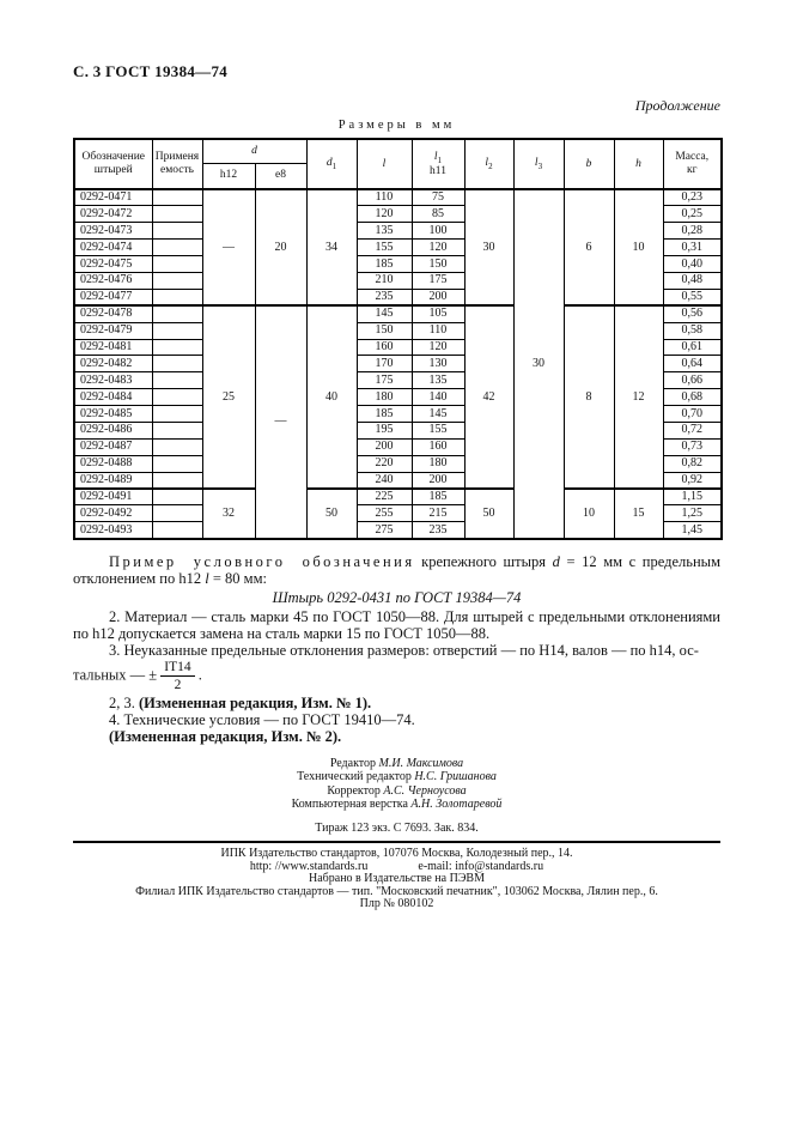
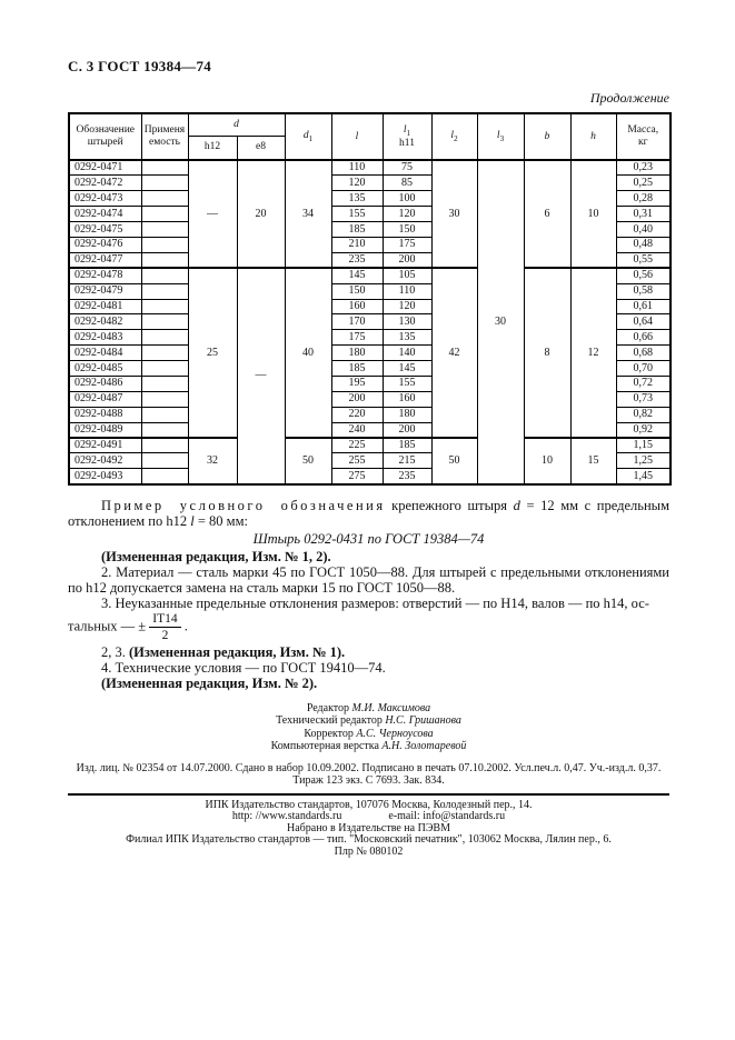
  С. 3 ГОСТ 19384—74
  Продолжение
- Размеры в мм
  Обозначение штырей	Применяемость	d	d1	l	l1h11	l2	l3	b	h	Масса,кг
  h12	e8
  0292-0471		—	20	34	110	75	30	30	6	10	0,23
  0292-0472		120	85	0,25
  0292-0473		135	100	0,28
  0292-0474		155	120	0,31
  0292-0475		185	150	0,40
  0292-0476		210	175	0,48
  0292-0477		235	200	0,55
  0292-0478		25	—	40	145	105	42	8	12	0,56
  0292-0479		150	110	0,58
  0292-0481		160	120	0,61
  0292-0482		170	130	0,64
  0292-0483		175	135	0,66
  0292-0484		180	140	0,68
  0292-0485		185	145	0,70
  0292-0486		195	155	0,72
  0292-0487		200	160	0,73
  0292-0488		220	180	0,82
  0292-0489		240	200	0,92
  0292-0491		32	50	225	185	50	10	15	1,15
  0292-0492		255	215	1,25
  0292-0493		275	235	1,45
  Пример условного обозначения крепежного штыря d = 12 мм с предельным отклонением по h12 l = 80 мм:
  Штырь 0292-0431 по ГОСТ 19384—74
+ (Измененная редакция, Изм. № 1, 2).
  2. Материал — сталь марки 45 по ГОСТ 1050—88. Для штырей с предельными отклонениями по h12 допускается замена на сталь марки 15 по ГОСТ 1050—88.
  3. Неуказанные предельные отклонения размеров: отверстий — по Н14, валов — по h14, ос-
  тальных — ±
  IT14
  2
  .
  2, 3. (Измененная редакция, Изм. № 1).
  4. Технические условия — по ГОСТ 19410—74.
  (Измененная редакция, Изм. № 2).
  Редактор М.И. Максимова
  Технический редактор Н.С. Гришанова
  Корректор А.С. Черноусова
  Компьютерная верстка А.Н. Золотаревой
+ Изд. лиц. № 02354 от 14.07.2000. Сдано в набор 10.09.2002. Подписано в печать 07.10.2002. Усл.печ.л. 0,47. Уч.-изд.л. 0,37.
  Тираж 123 экз. С 7693. Зак. 834.
  ИПК Издательство стандартов, 107076 Москва, Колодезный пер., 14.
  http: //www.standards.ru e-mail: info@standards.ru
  Набрано в Издательстве на ПЭВМ
  Филиал ИПК Издательство стандартов — тип. "Московский печатник", 103062 Москва, Лялин пер., 6.
  Плр № 080102
